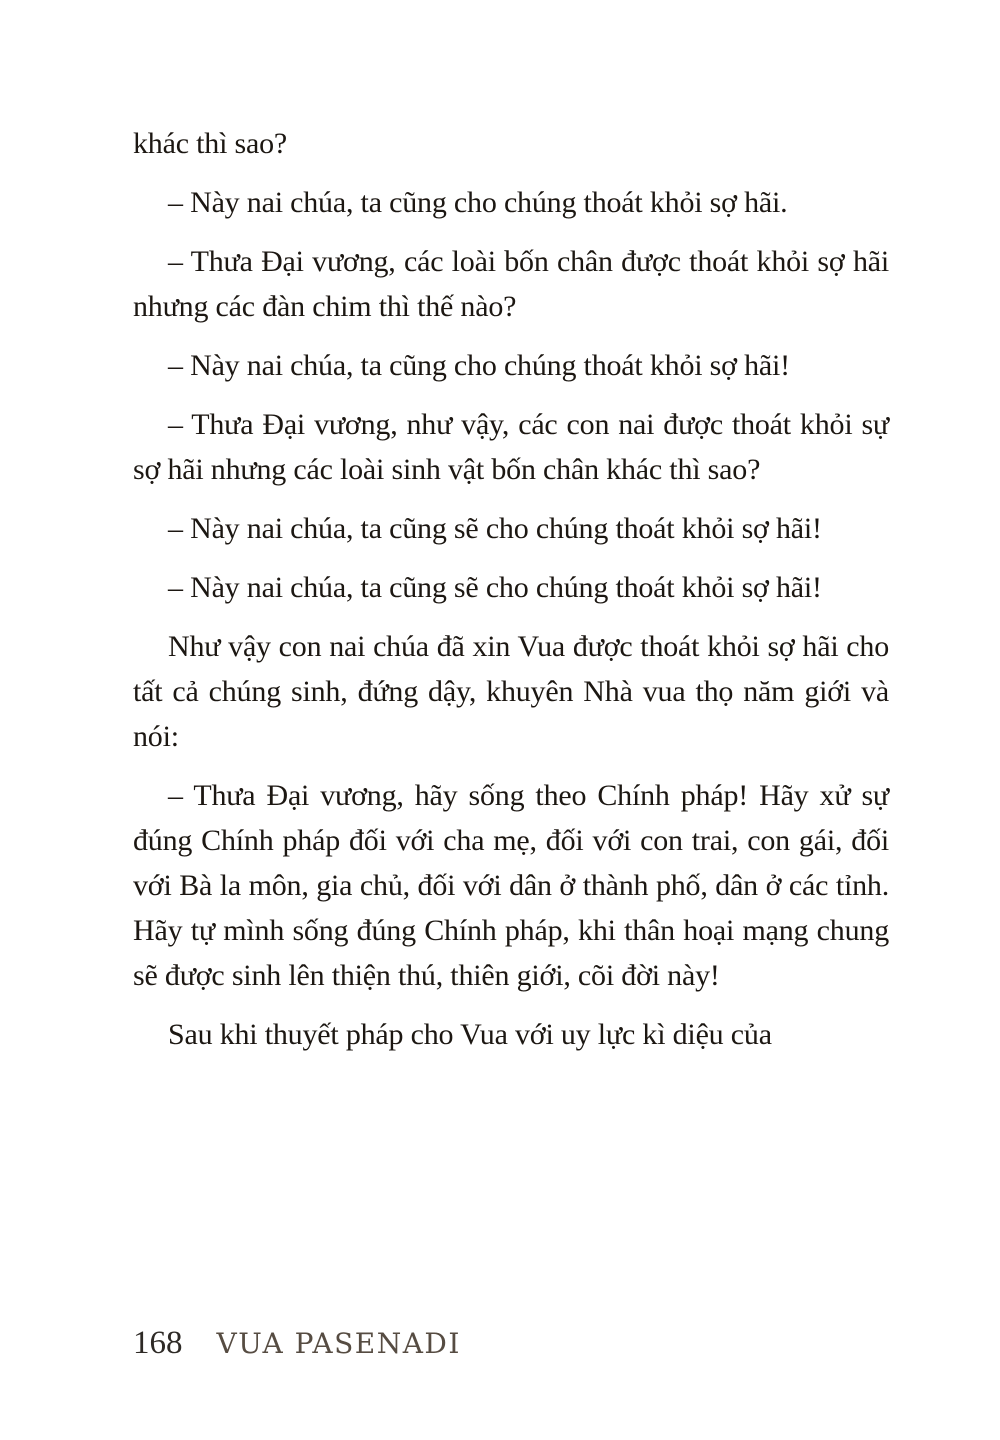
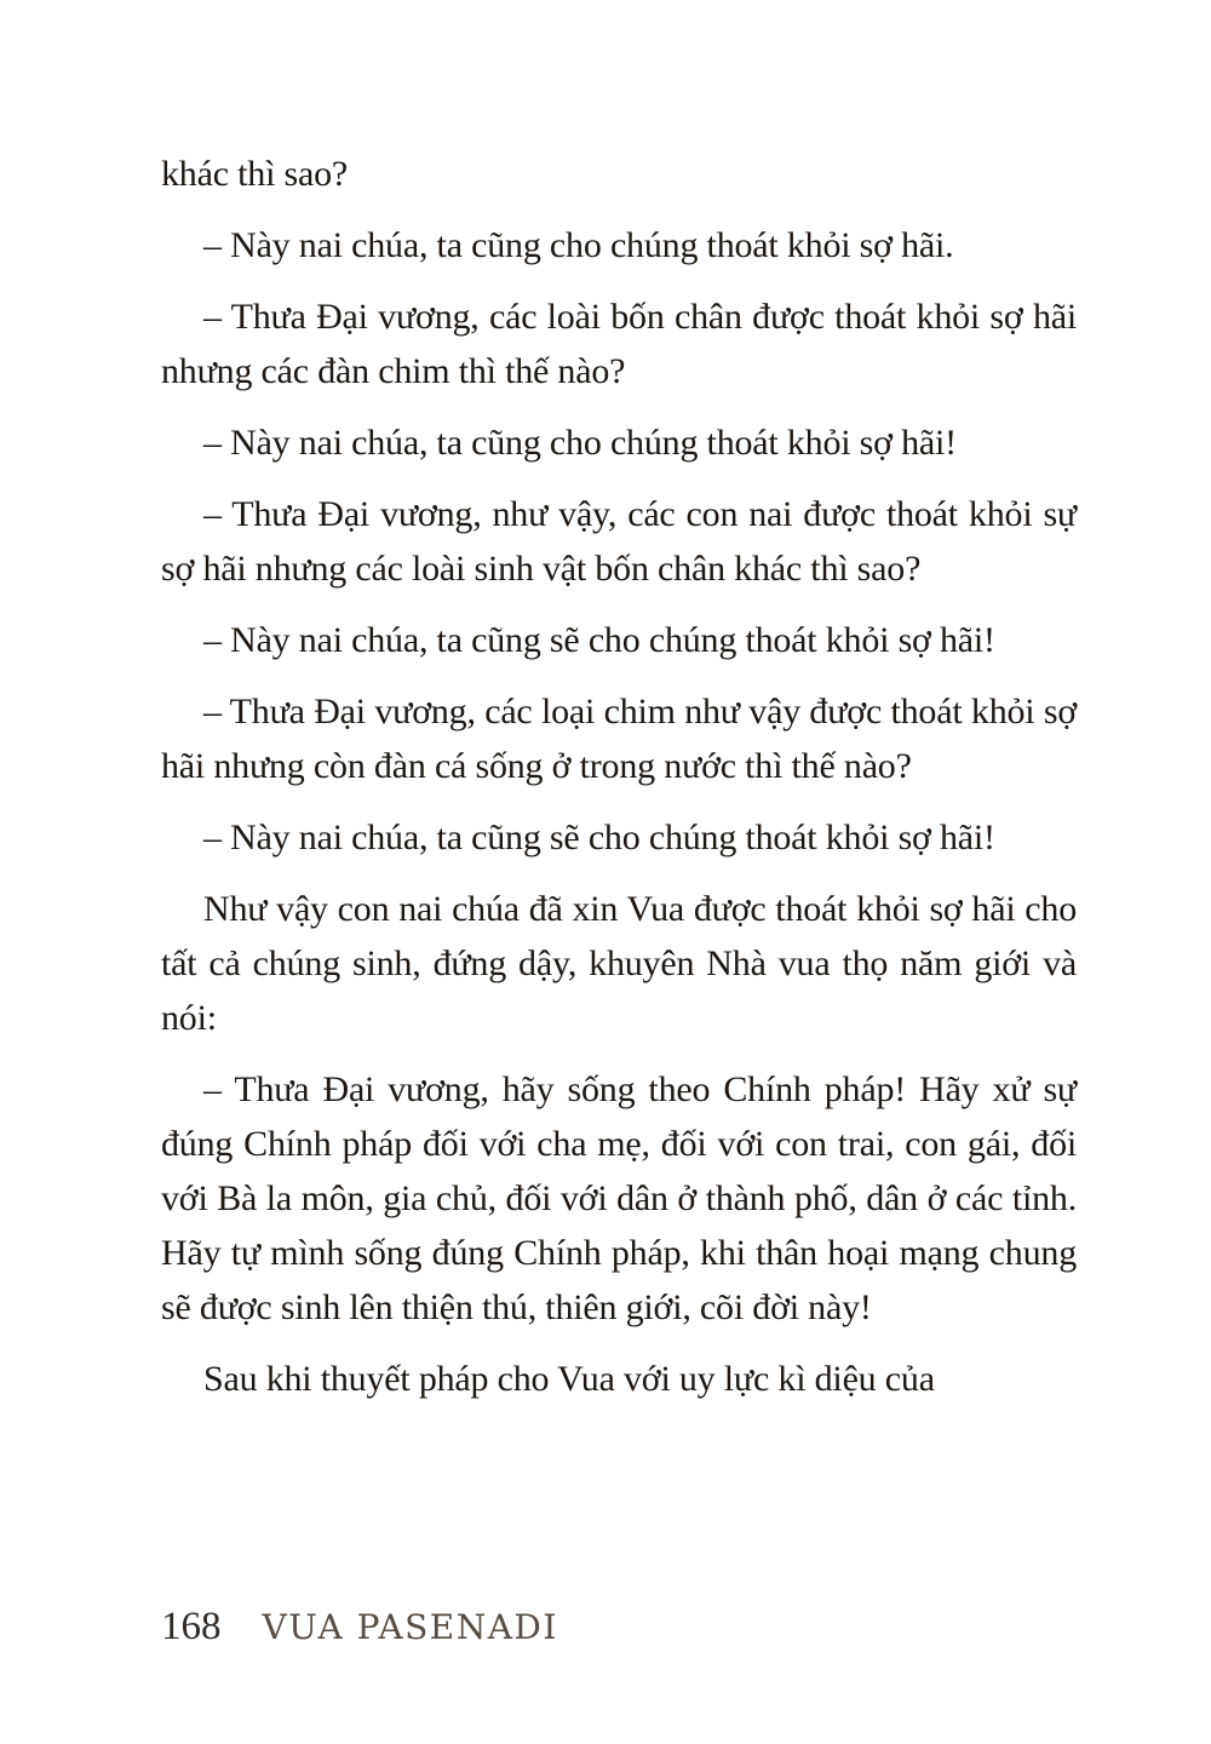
  khác thì sao?
  – Này nai chúa, ta cũng cho chúng thoát khỏi sợ hãi.
  – Thưa Đại vương, các loài bốn chân được thoát khỏi sợ hãi nhưng các đàn chim thì thế nào?
  – Này nai chúa, ta cũng cho chúng thoát khỏi sợ hãi!
  – Thưa Đại vương, như vậy, các con nai được thoát khỏi sự sợ hãi nhưng các loài sinh vật bốn chân khác thì sao?
  – Này nai chúa, ta cũng sẽ cho chúng thoát khỏi sợ hãi!
+ – Thưa Đại vương, các loại chim như vậy được thoát khỏi sợ hãi nhưng còn đàn cá sống ở trong nước thì thế nào?
  – Này nai chúa, ta cũng sẽ cho chúng thoát khỏi sợ hãi!
  Như vậy con nai chúa đã xin Vua được thoát khỏi sợ hãi cho tất cả chúng sinh, đứng dậy, khuyên Nhà vua thọ năm giới và nói:
  – Thưa Đại vương, hãy sống theo Chính pháp! Hãy xử sự đúng Chính pháp đối với cha mẹ, đối với con trai, con gái, đối với Bà la môn, gia chủ, đối với dân ở thành phố, dân ở các tỉnh. Hãy tự mình sống đúng Chính pháp, khi thân hoại mạng chung sẽ được sinh lên thiện thú, thiên giới, cõi đời này!
  Sau khi thuyết pháp cho Vua với uy lực kì diệu của
  168
  VUA PASENADI
